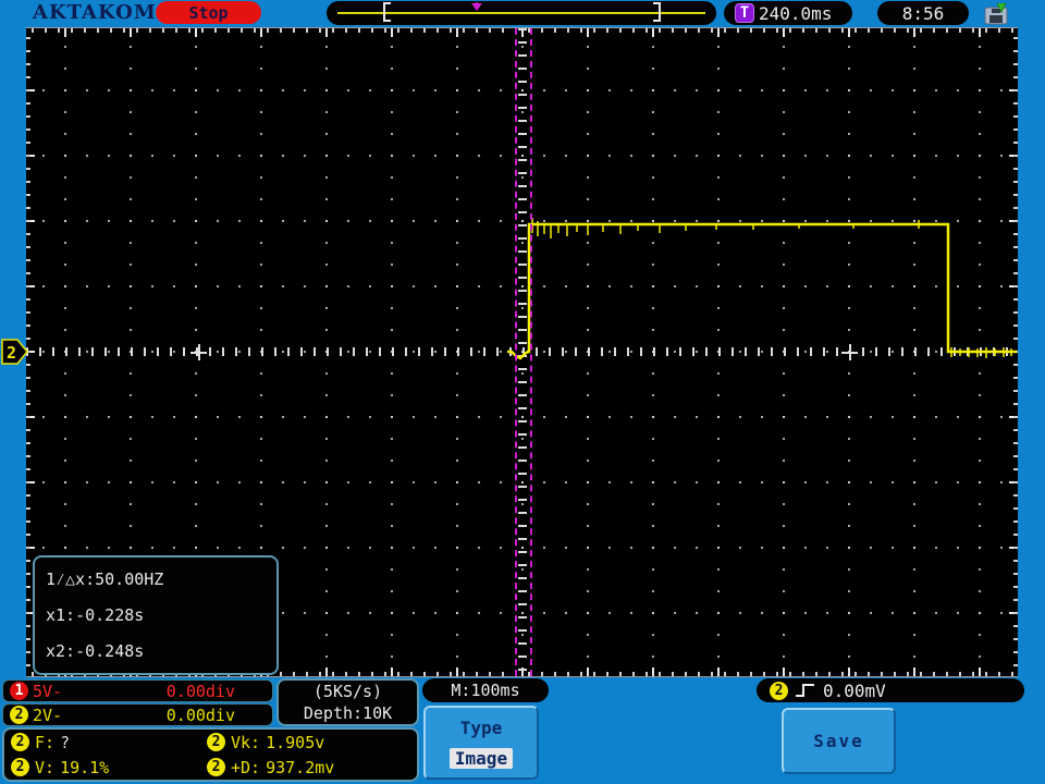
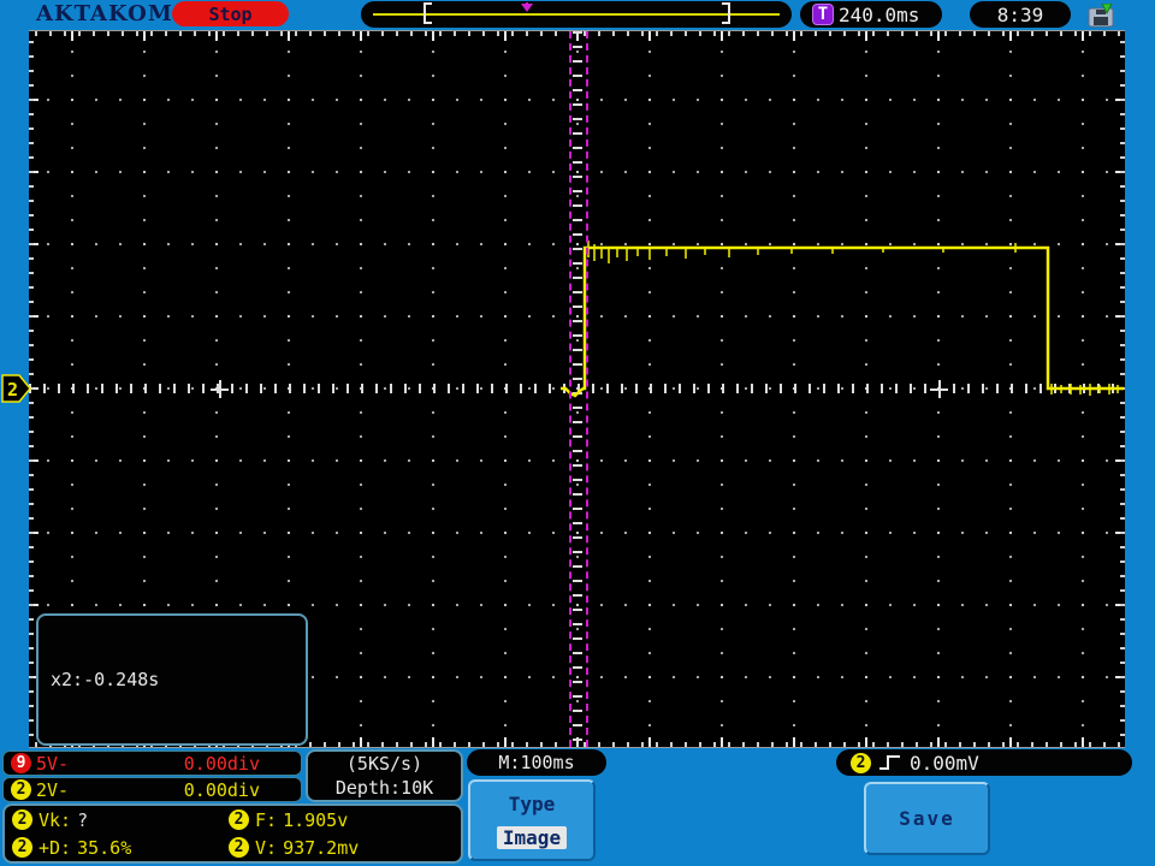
  AKTAKOM
  Stop
  T
  240.0ms
- 8:56
+ 8:39
  2
- 1⁄△x:50.00HZ
- x1:-0.228s
  x2:-0.248s
- 1
+ 9
  5V-
  0.00div
  2
  2V-
  0.00div
  (5KS/s)
  Depth:10K
  2
- F:
+ Vk:
  ?
  2
- Vk:
+ F:
  1.905v
  2
- V:
+ +D:
- 19.1%
+ 35.6%
  2
- +D:
+ V:
  937.2mv
  M:100ms
  2
  0.00mV
  Type
  Image
  Save
